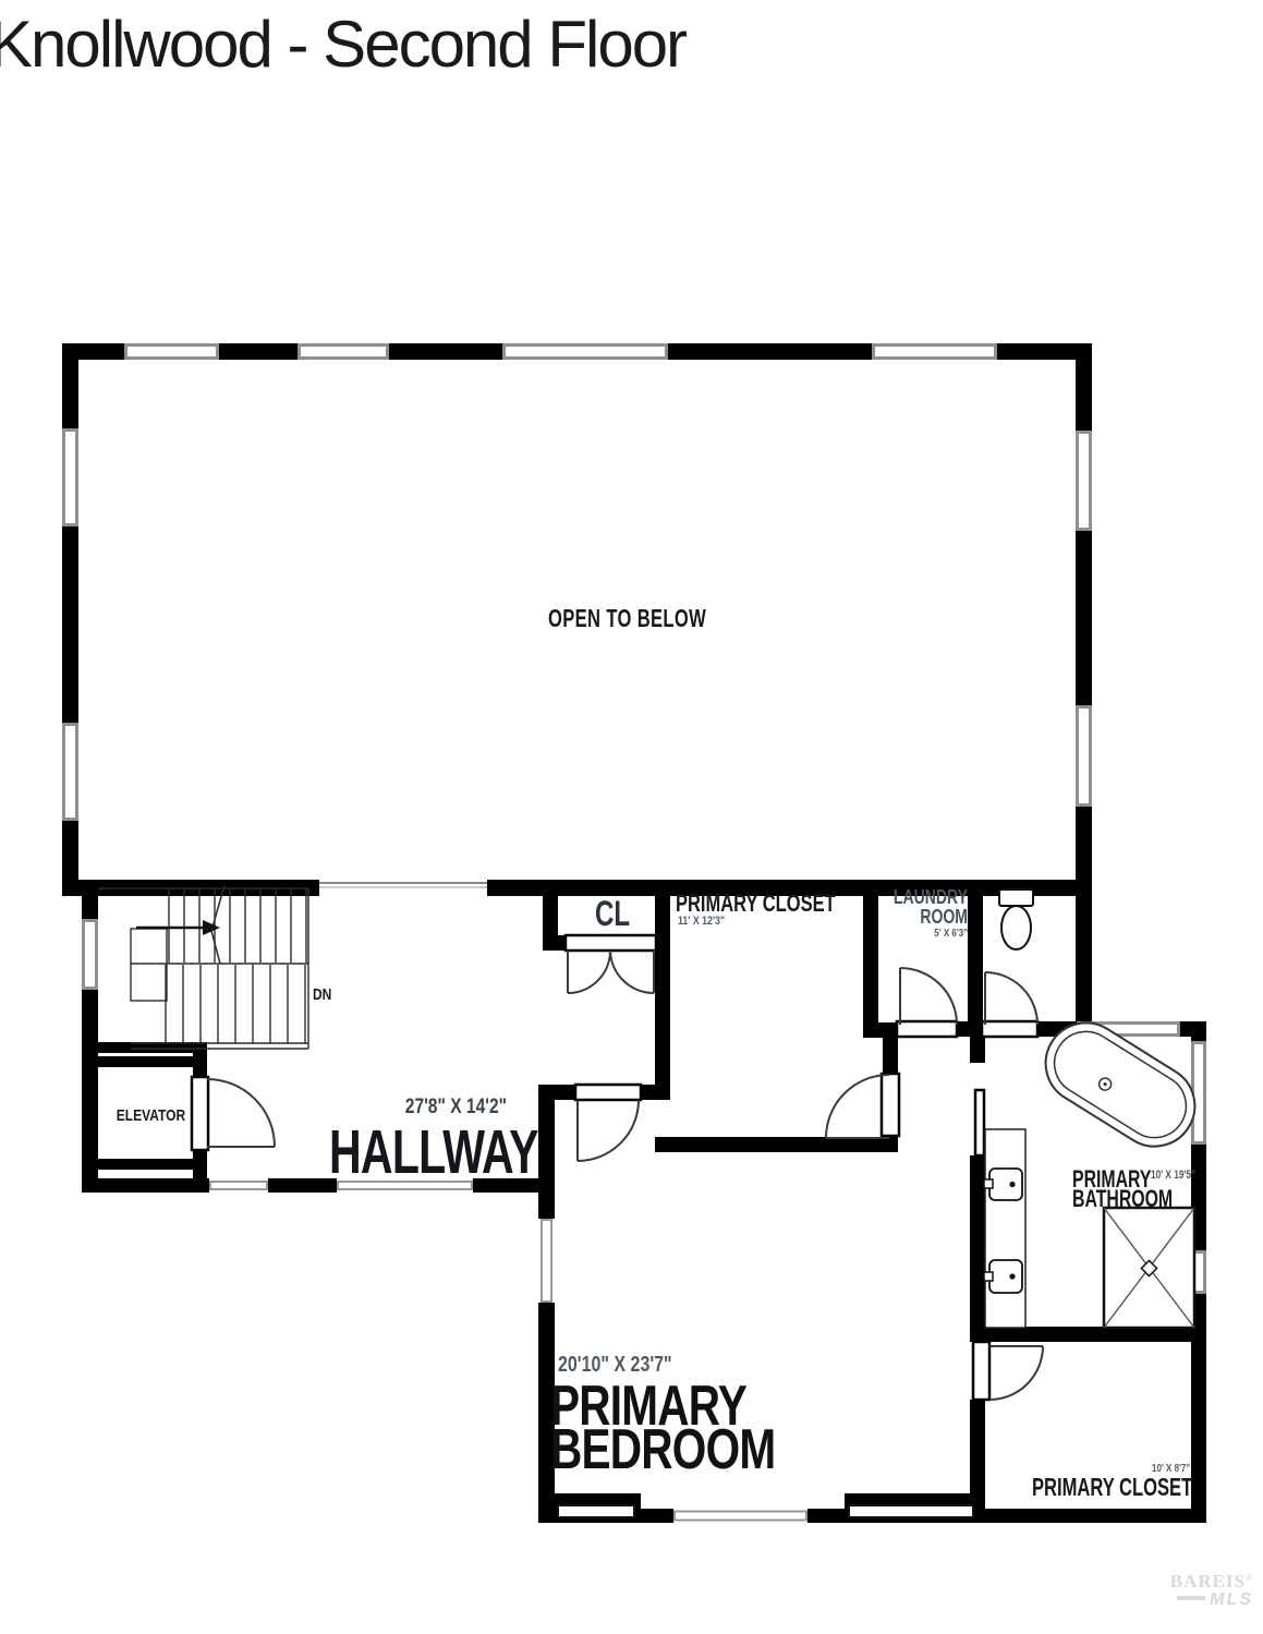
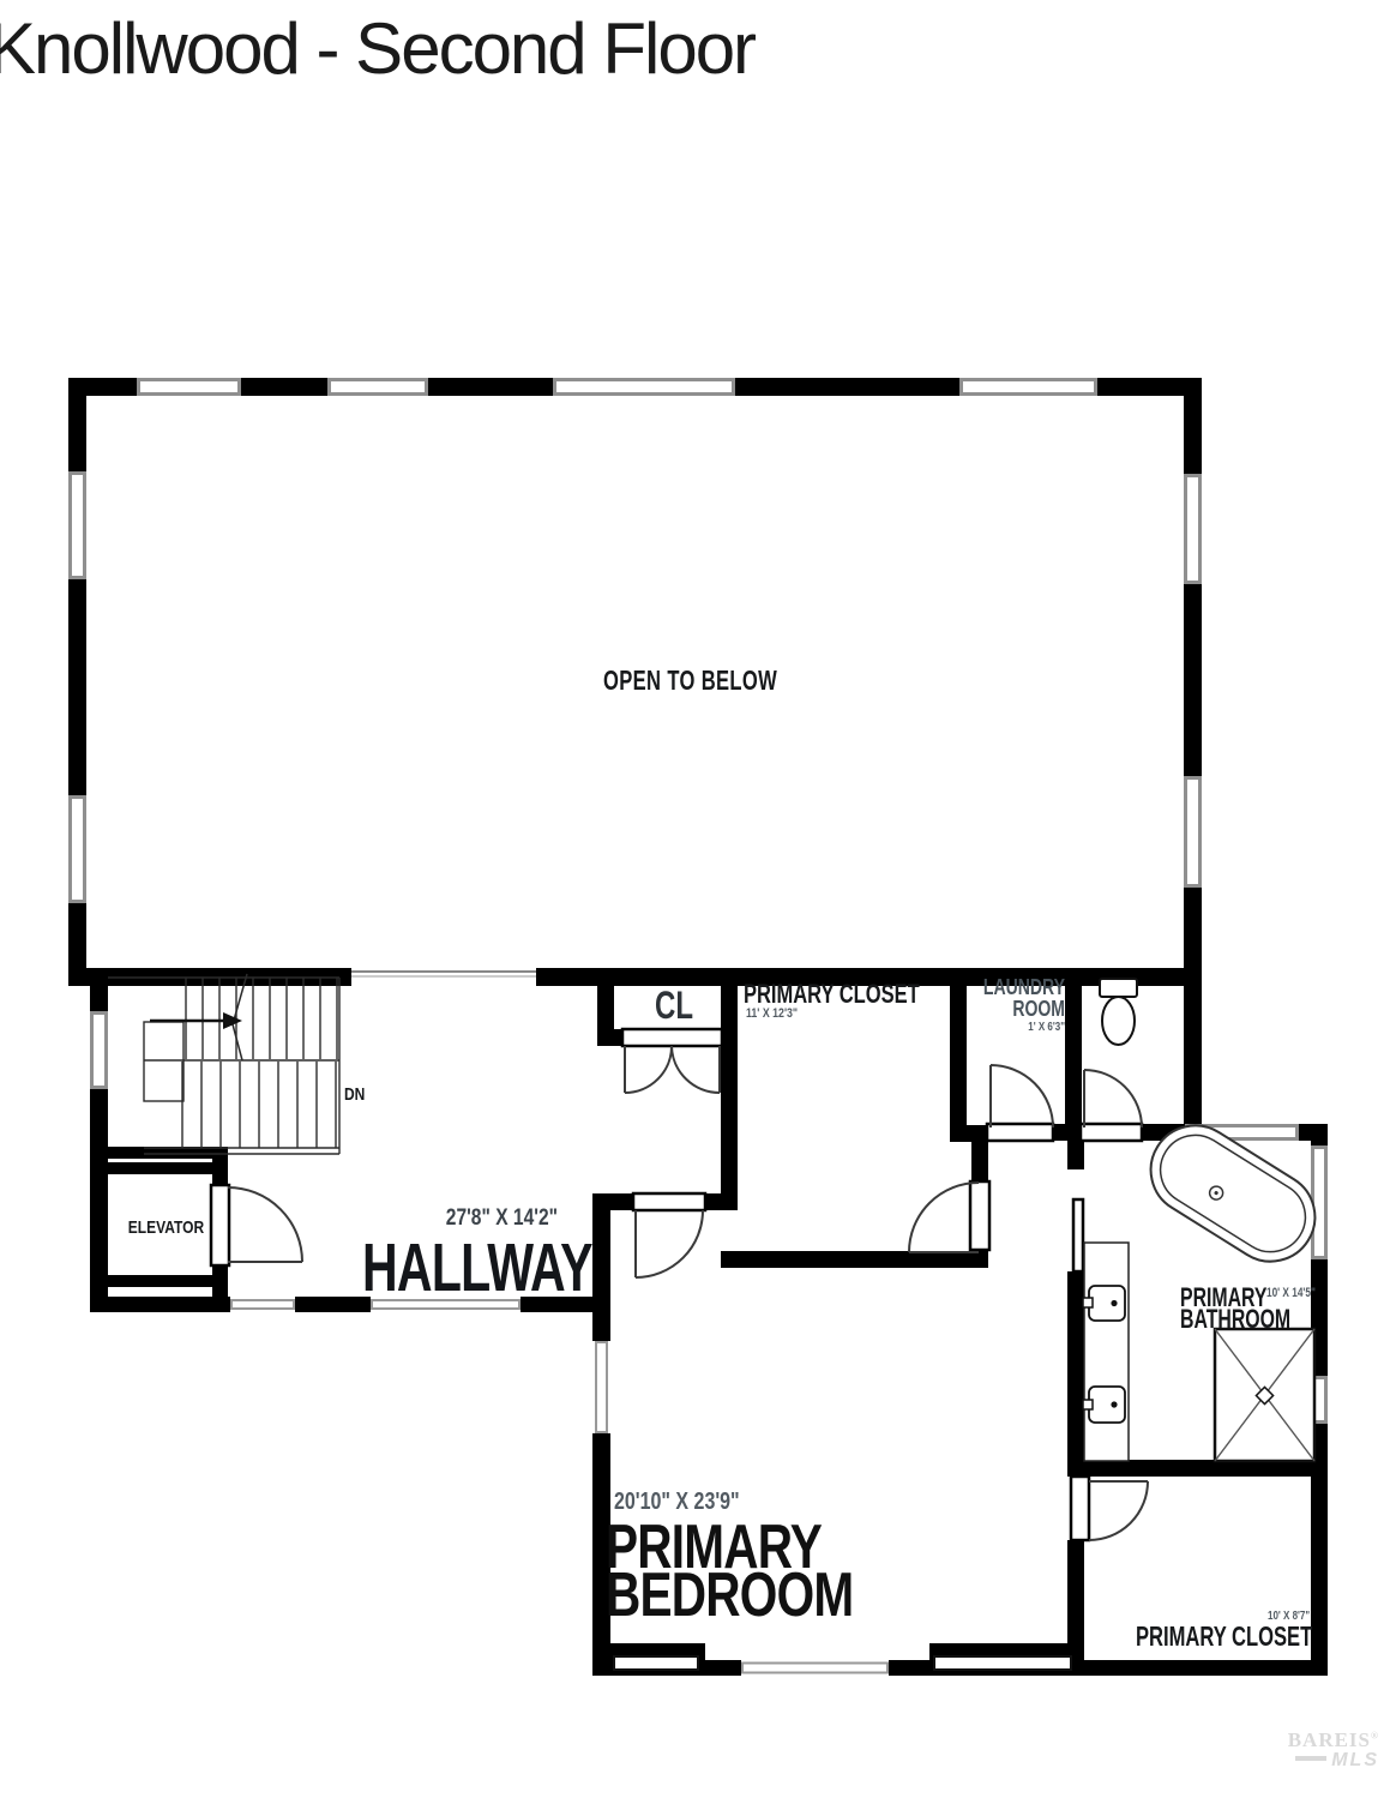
  Knollwood - Second Floor
  OPEN TO BELOW
  CL
  PRIMARY CLOSET
  11' X 12'3"
  LAUNDRY
  ROOM
- 5' X 6'3"
+ 1' X 6'3"
  ELEVATOR
  DN
  27'8" X 14'2"
  HALLWAY
- 20'10" X 23'7"
+ 20'10" X 23'9"
  PRIMARY
  BEDROOM
  PRIMARY
  BATHROOM
- 10' X 19'5"
+ 10' X 14'5"
  PRIMARY CLOSET
  10' X 8'7"
  BAREIS®
  MLS
